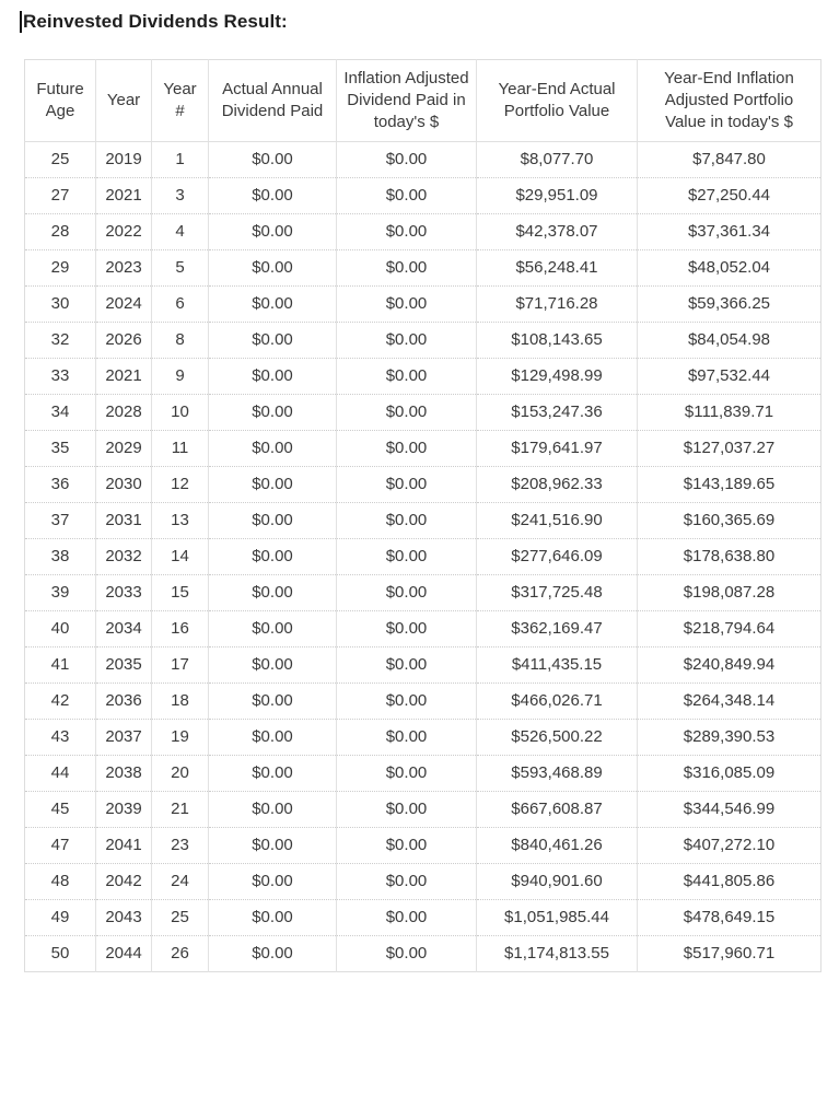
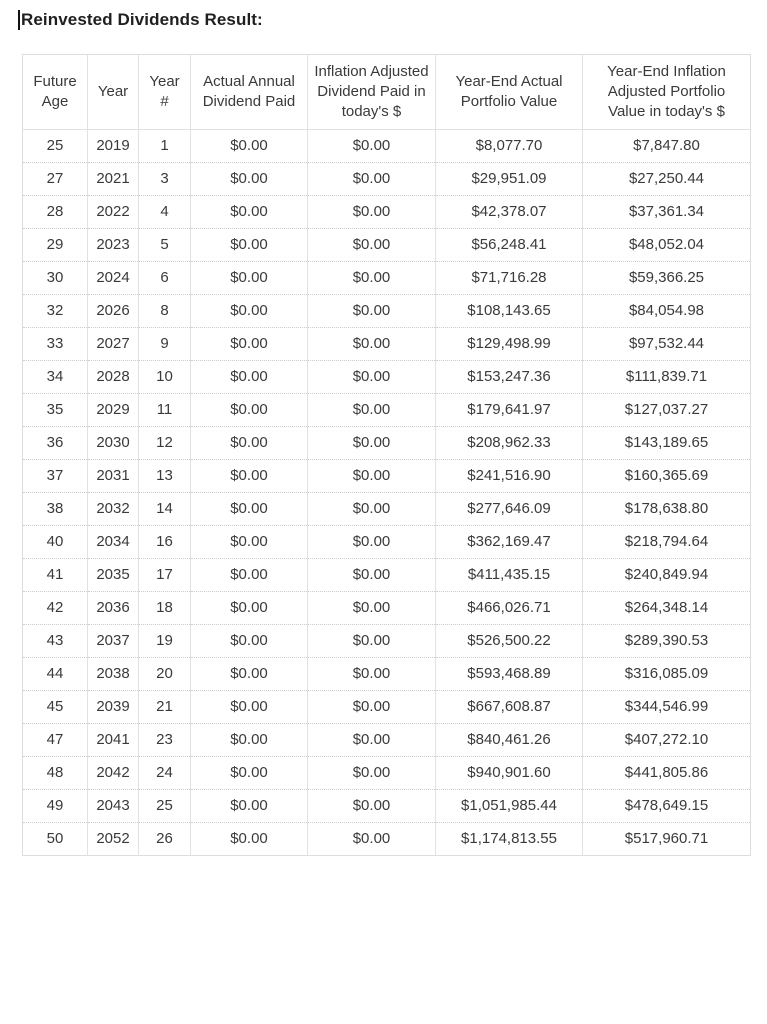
  Reinvested Dividends Result:
  Future Age	Year	Year #	Actual Annual Dividend Paid	Inflation Adjusted Dividend Paid in today's $	Year-End Actual Portfolio Value	Year-End Inflation Adjusted Portfolio Value in today's $
  25	2019	1	$0.00	$0.00	$8,077.70	$7,847.80
  27	2021	3	$0.00	$0.00	$29,951.09	$27,250.44
  28	2022	4	$0.00	$0.00	$42,378.07	$37,361.34
  29	2023	5	$0.00	$0.00	$56,248.41	$48,052.04
  30	2024	6	$0.00	$0.00	$71,716.28	$59,366.25
  32	2026	8	$0.00	$0.00	$108,143.65	$84,054.98
- 33	2021	9	$0.00	$0.00	$129,498.99	$97,532.44
+ 33	2027	9	$0.00	$0.00	$129,498.99	$97,532.44
  34	2028	10	$0.00	$0.00	$153,247.36	$111,839.71
  35	2029	11	$0.00	$0.00	$179,641.97	$127,037.27
  36	2030	12	$0.00	$0.00	$208,962.33	$143,189.65
  37	2031	13	$0.00	$0.00	$241,516.90	$160,365.69
  38	2032	14	$0.00	$0.00	$277,646.09	$178,638.80
- 39	2033	15	$0.00	$0.00	$317,725.48	$198,087.28
  40	2034	16	$0.00	$0.00	$362,169.47	$218,794.64
  41	2035	17	$0.00	$0.00	$411,435.15	$240,849.94
  42	2036	18	$0.00	$0.00	$466,026.71	$264,348.14
  43	2037	19	$0.00	$0.00	$526,500.22	$289,390.53
  44	2038	20	$0.00	$0.00	$593,468.89	$316,085.09
  45	2039	21	$0.00	$0.00	$667,608.87	$344,546.99
  47	2041	23	$0.00	$0.00	$840,461.26	$407,272.10
  48	2042	24	$0.00	$0.00	$940,901.60	$441,805.86
  49	2043	25	$0.00	$0.00	$1,051,985.44	$478,649.15
- 50	2044	26	$0.00	$0.00	$1,174,813.55	$517,960.71
+ 50	2052	26	$0.00	$0.00	$1,174,813.55	$517,960.71
